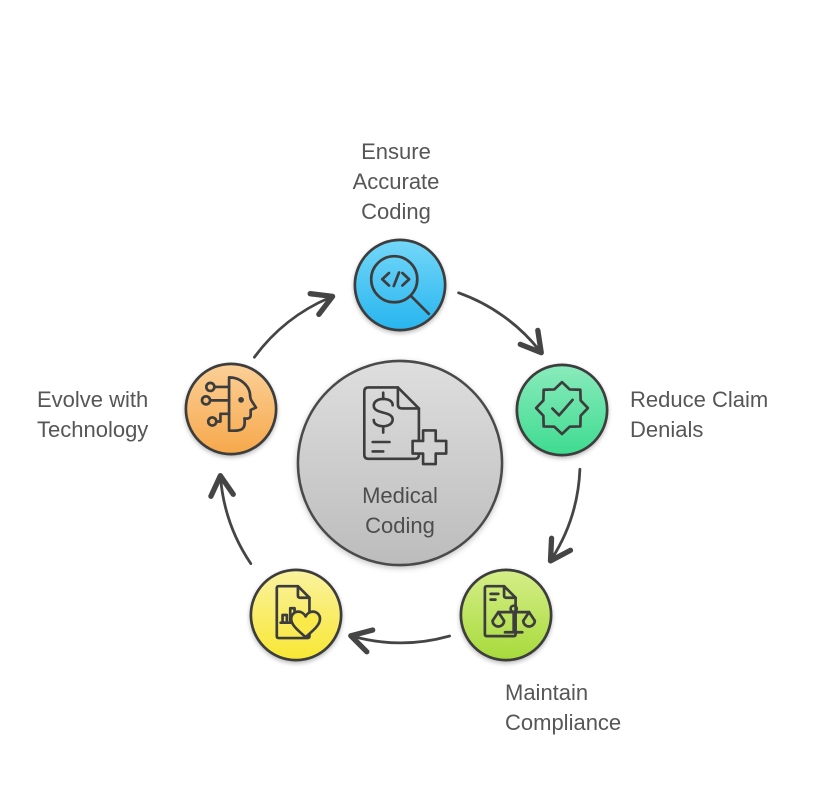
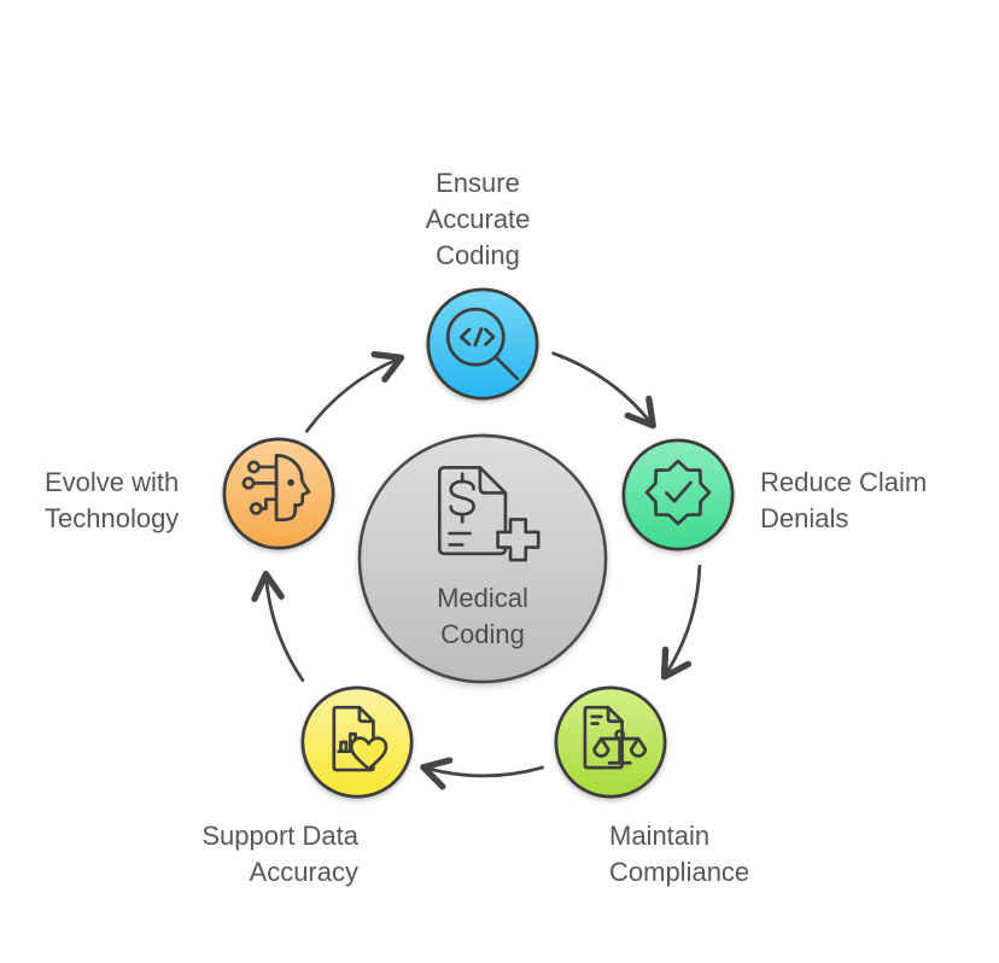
  Medical
  Coding
  Ensure
  Accurate
  Coding
  Reduce Claim
  Denials
  Maintain
  Compliance
+ Support Data
+ Accuracy
  Evolve with
  Technology
